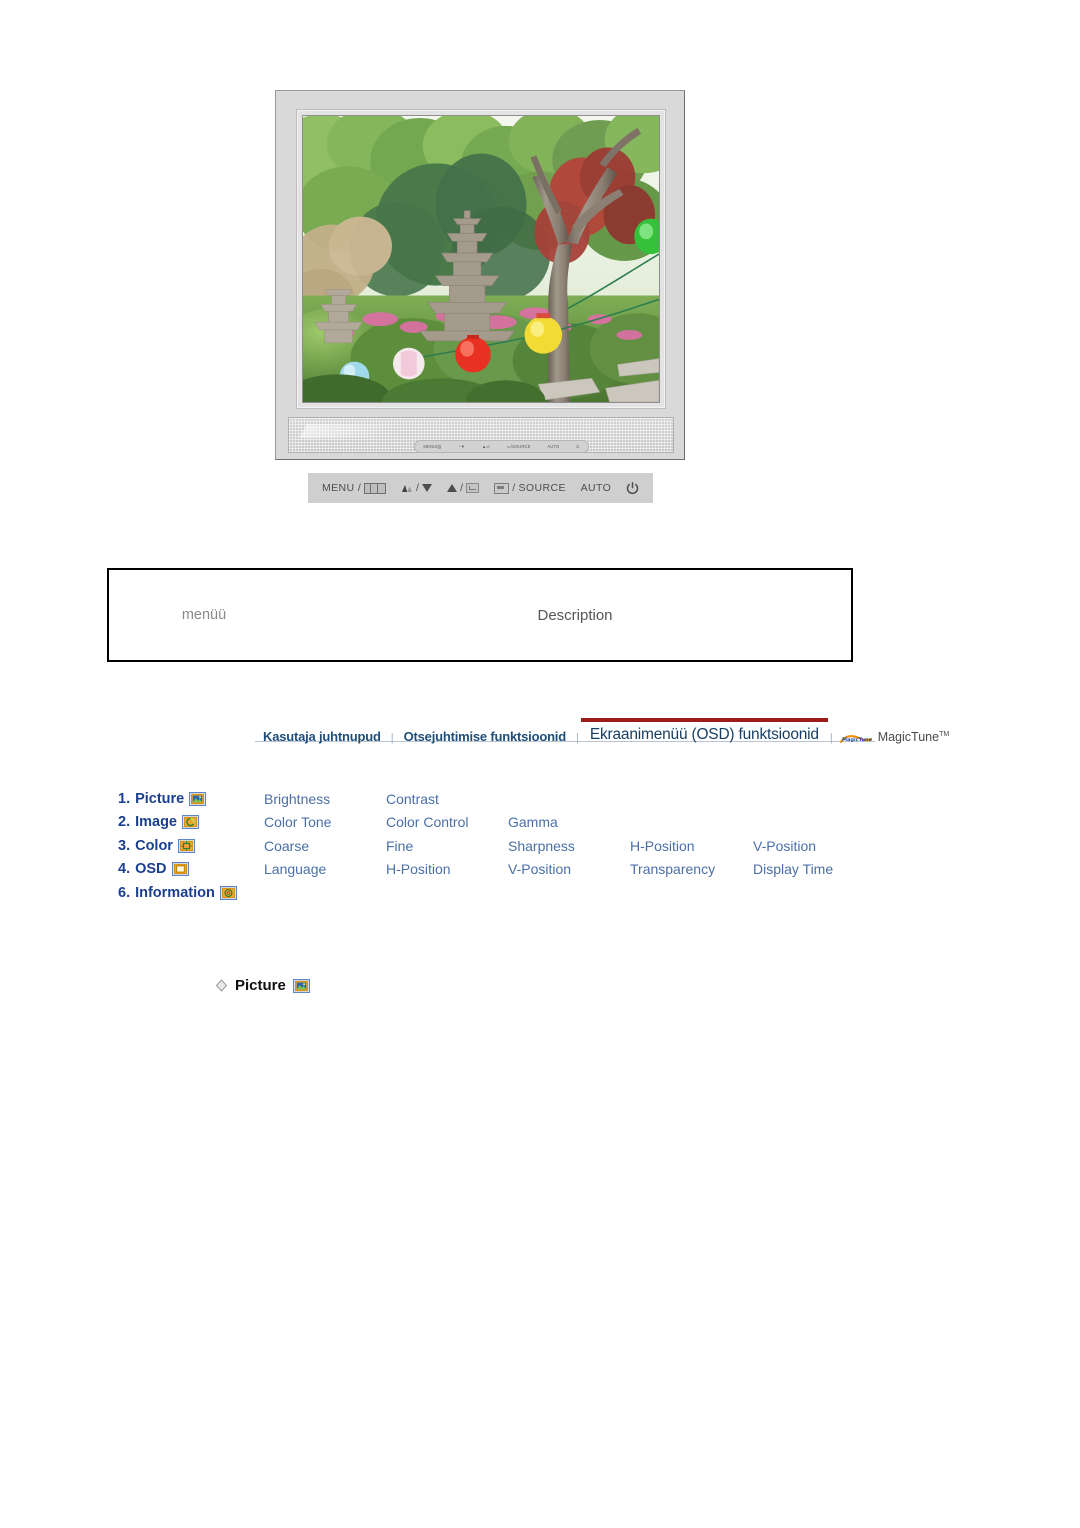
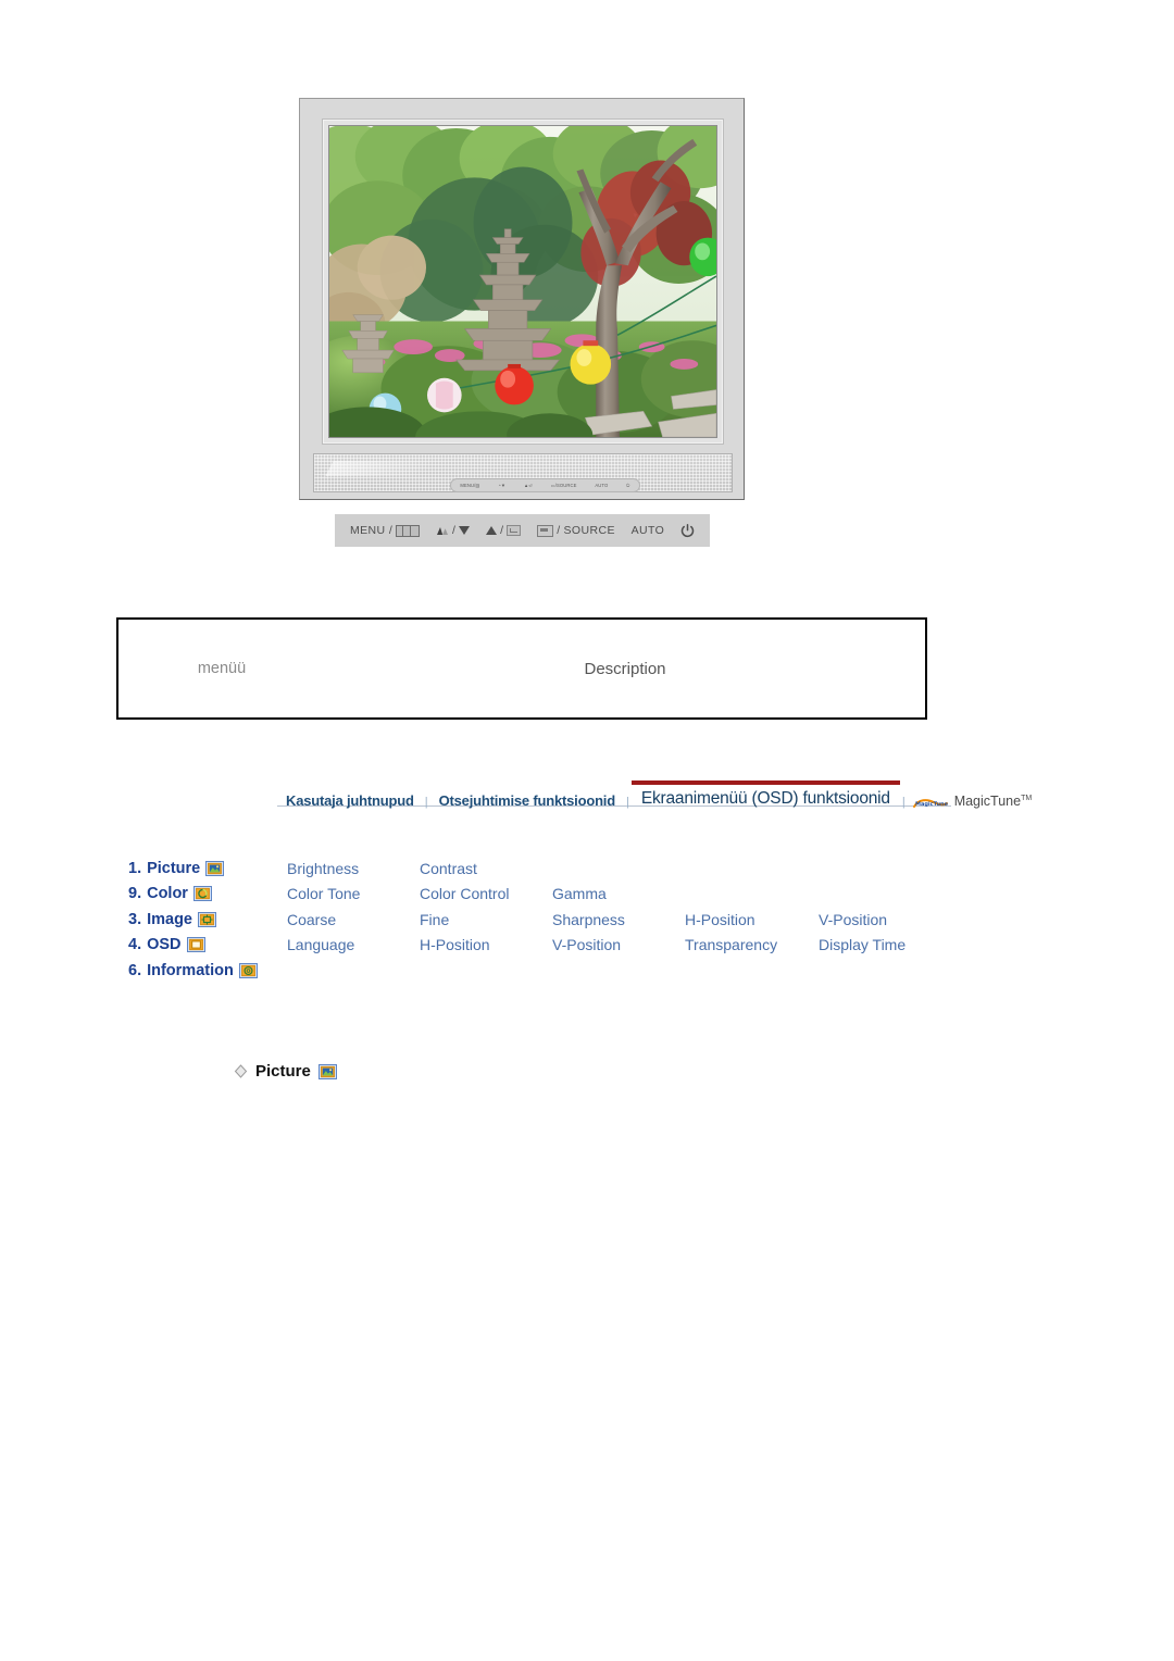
  MENU /
  /
  /
  /
  SOURCE
  AUTO
  menüü	Description
  Kasutaja juhtnupud
  |
  Otsejuhtimise funktsioonid
  |
  Ekraanimenüü (OSD) funktsioonid
  |
  MagicTune
  1.
  Picture
  Brightness
  Contrast
- 2.
+ 9.
- Image
+ Color
  Color Tone
  Color Control
  Gamma
  3.
- Color
+ Image
  Coarse
  Fine
  Sharpness
  H-Position
  V-Position
  4.
  OSD
  Language
  H-Position
  V-Position
  Transparency
  Display Time
  6.
  Information
  Picture
